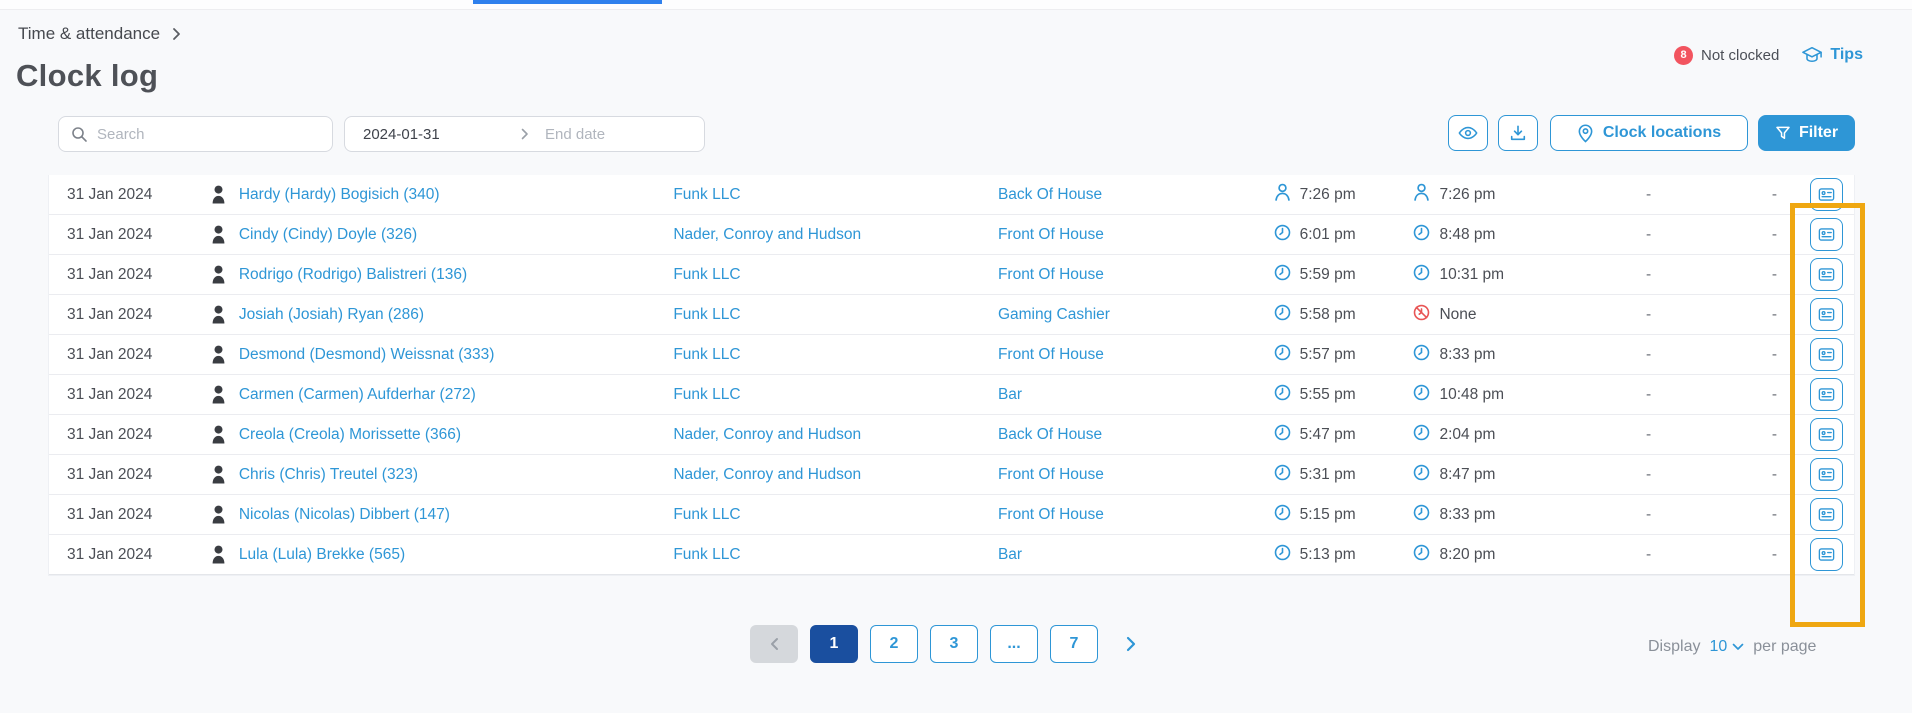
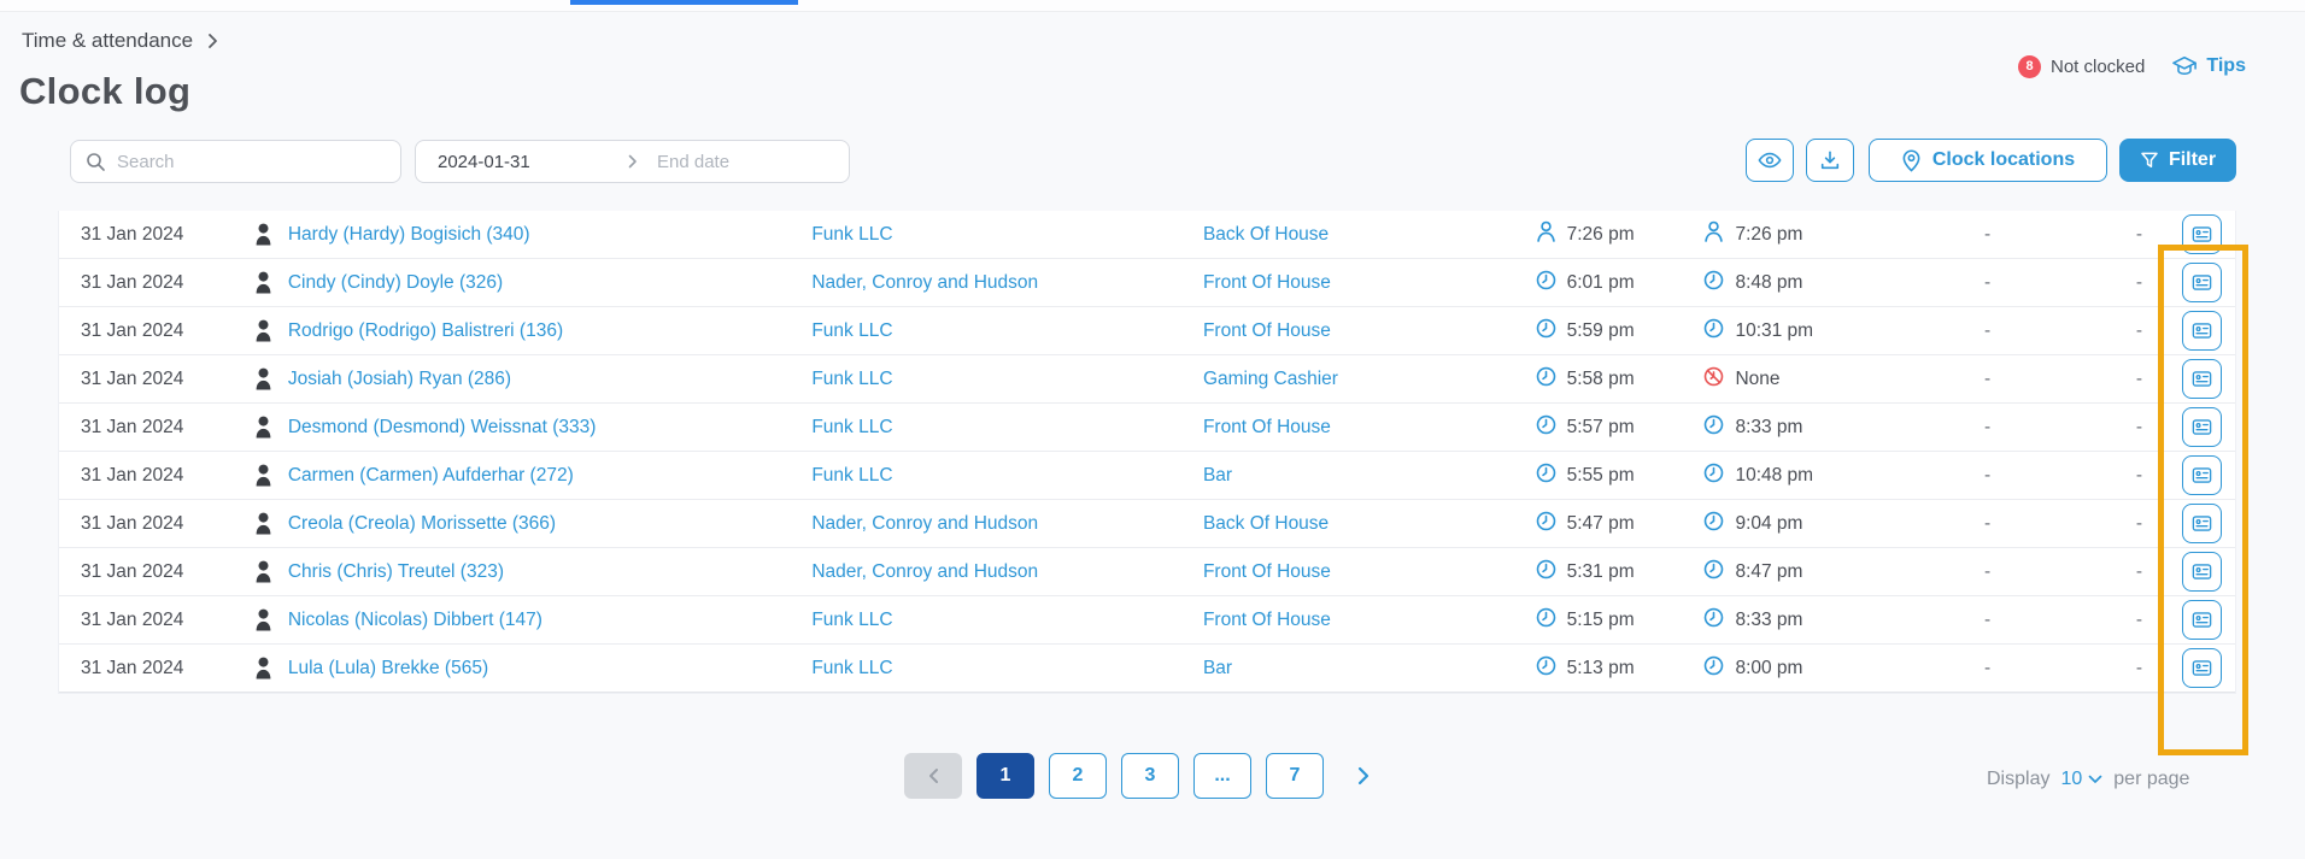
  Time & attendance
  Clock log
  8
  Not clocked
  Tips
  Search
  2024-01-31
  End date
  Clock locations
  Filter
  31 Jan 2024
  Hardy (Hardy) Bogisich (340)
  Funk LLC
  Back Of House
  7:26 pm
  7:26 pm
  -
  -
  31 Jan 2024
  Cindy (Cindy) Doyle (326)
  Nader, Conroy and Hudson
  Front Of House
  6:01 pm
  8:48 pm
  -
  -
  31 Jan 2024
  Rodrigo (Rodrigo) Balistreri (136)
  Funk LLC
  Front Of House
  5:59 pm
  10:31 pm
  -
  -
  31 Jan 2024
  Josiah (Josiah) Ryan (286)
  Funk LLC
  Gaming Cashier
  5:58 pm
  None
  -
  -
  31 Jan 2024
  Desmond (Desmond) Weissnat (333)
  Funk LLC
  Front Of House
  5:57 pm
  8:33 pm
  -
  -
  31 Jan 2024
  Carmen (Carmen) Aufderhar (272)
  Funk LLC
  Bar
  5:55 pm
  10:48 pm
  -
  -
  31 Jan 2024
  Creola (Creola) Morissette (366)
  Nader, Conroy and Hudson
  Back Of House
  5:47 pm
- 2:04 pm
+ 9:04 pm
  -
  -
  31 Jan 2024
  Chris (Chris) Treutel (323)
  Nader, Conroy and Hudson
  Front Of House
  5:31 pm
  8:47 pm
  -
  -
  31 Jan 2024
  Nicolas (Nicolas) Dibbert (147)
  Funk LLC
  Front Of House
  5:15 pm
  8:33 pm
  -
  -
  31 Jan 2024
  Lula (Lula) Brekke (565)
  Funk LLC
  Bar
  5:13 pm
- 8:20 pm
+ 8:00 pm
  -
  -
  1
  2
  3
  ...
  7
  Display
  10
  per page
